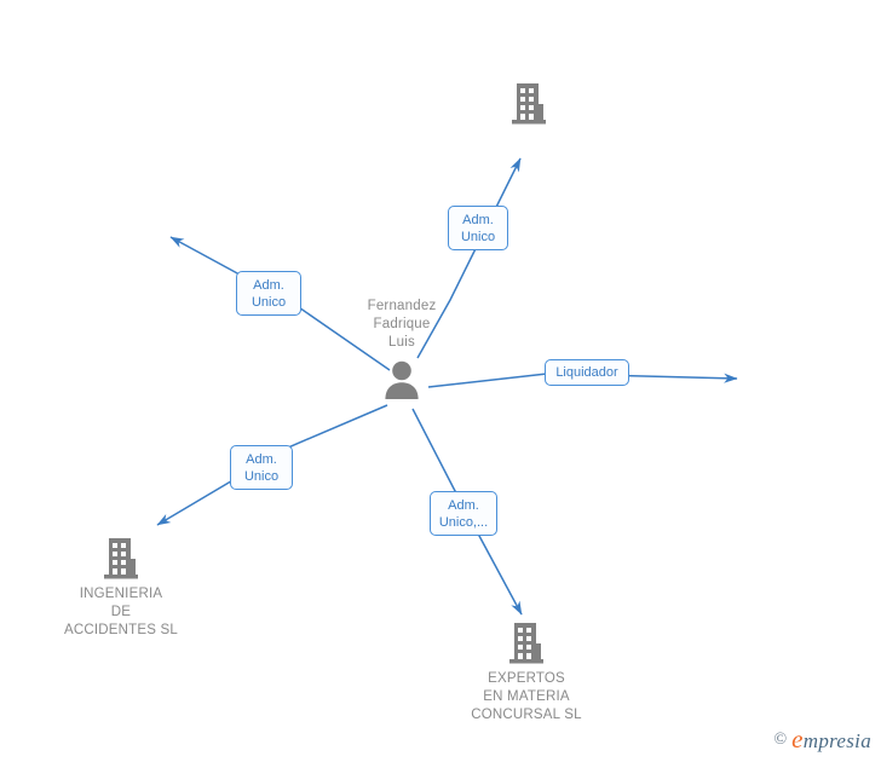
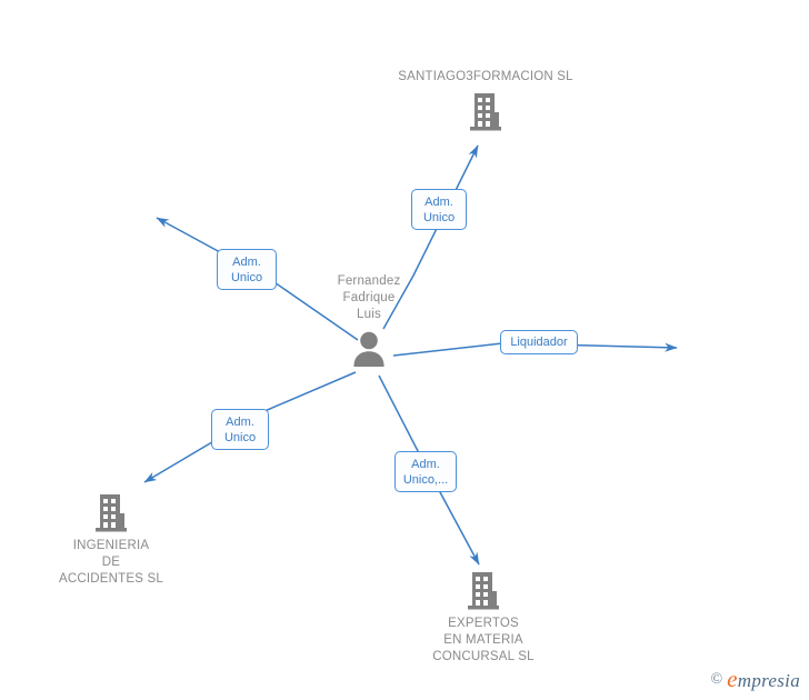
  Adm.
  Unico
  Adm.
  Unico
  Liquidador
  Adm.
  Unico,...
  Adm.
  Unico
+ SANTIAGO3FORMACION SL
  EXPERTOS
  EN MATERIA
  CONCURSAL SL
  INGENIERIA
  DE
  ACCIDENTES SL
  Fernandez
  Fadrique
  Luis
  ©
  empresia
